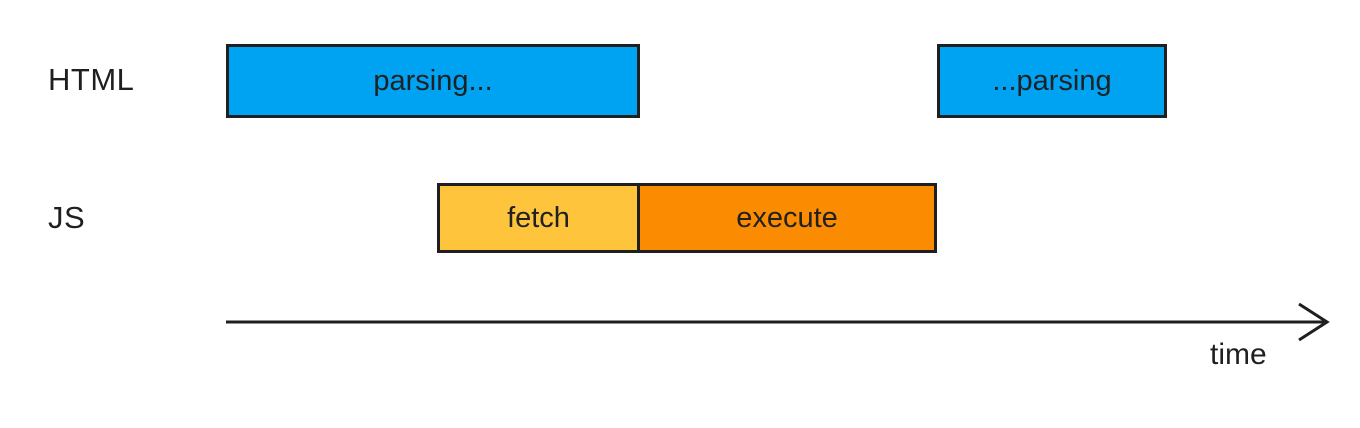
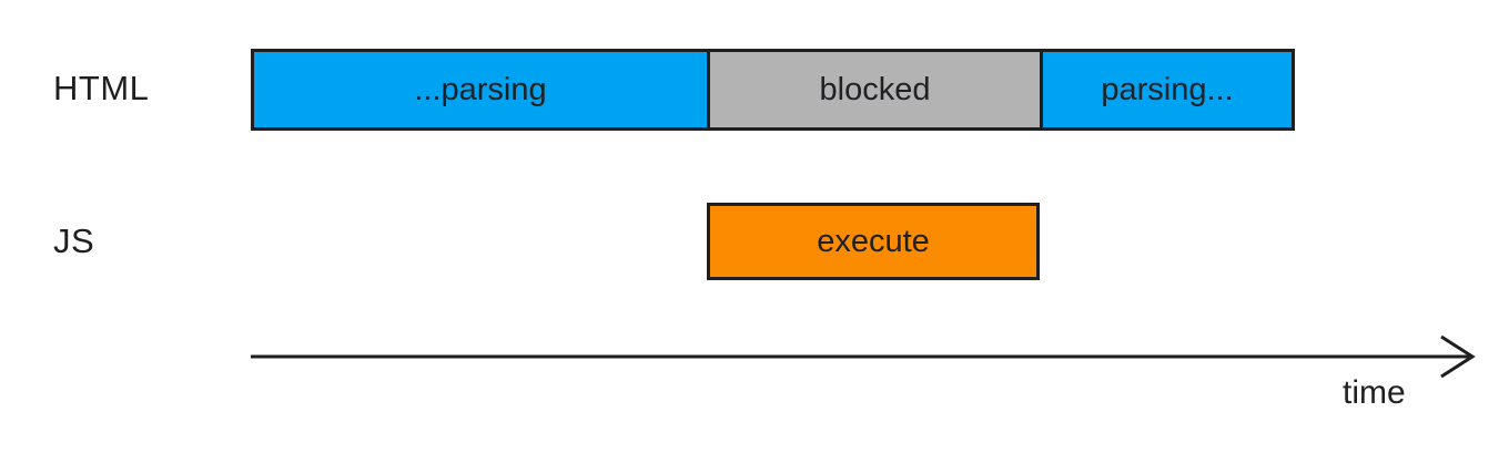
  HTML
  JS
- parsing...
+ ...parsing
+ blocked
- ...parsing
+ parsing...
- fetch
  execute
  time
